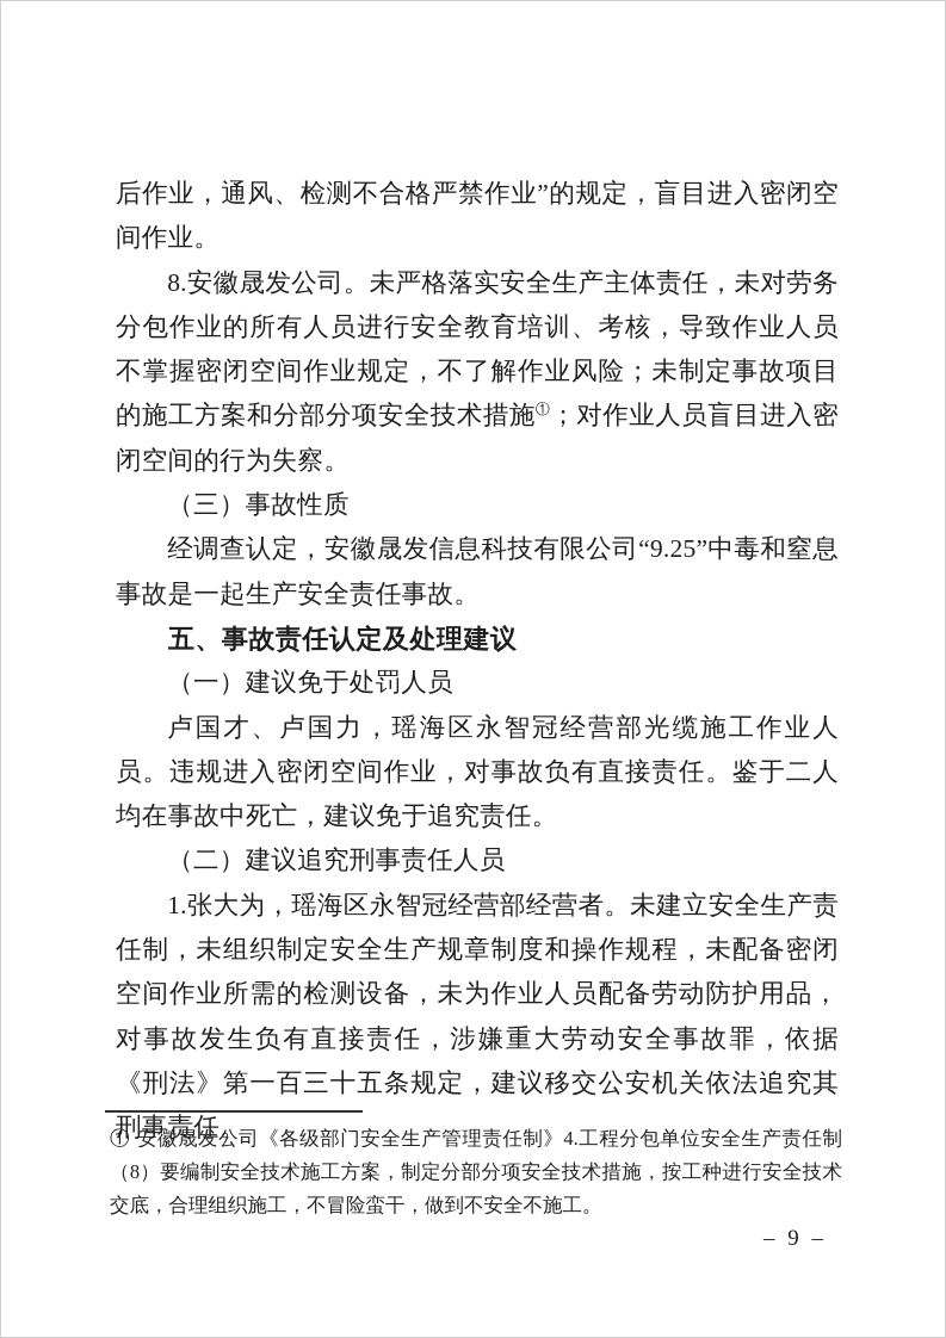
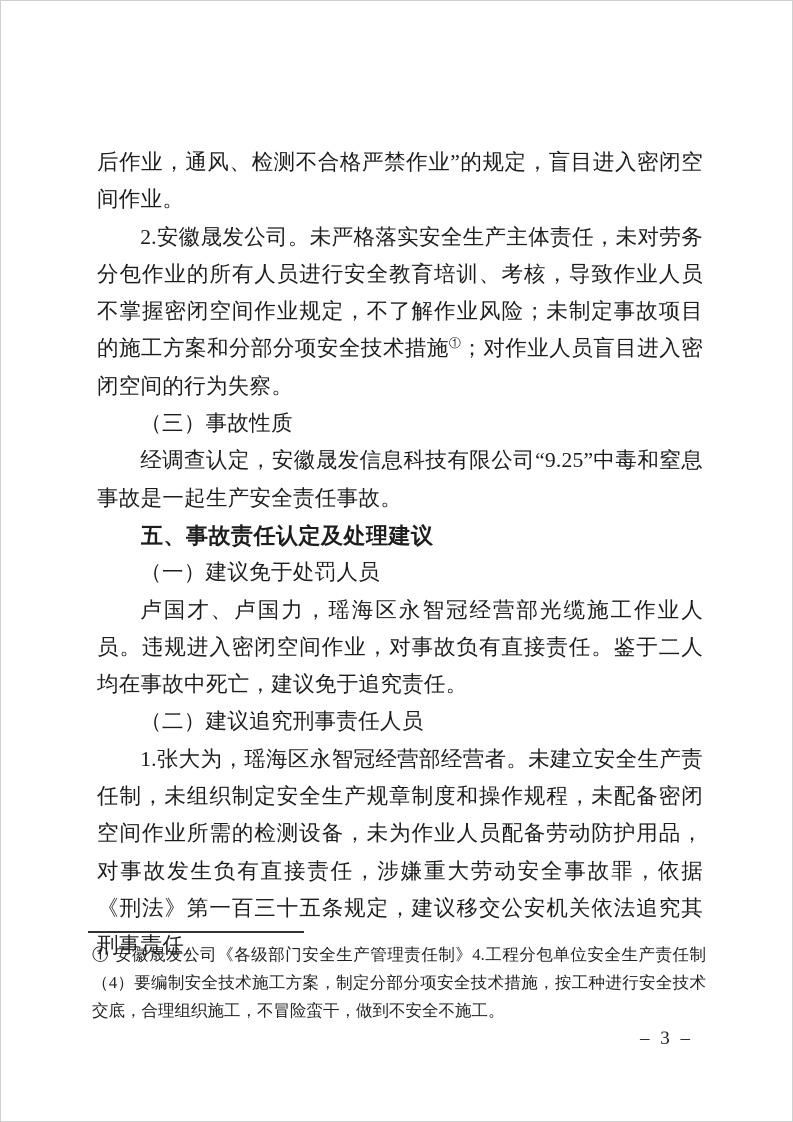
  后作业，通风、检测不合格严禁作业”的规定，盲目进入密闭空间作业。
- 8.安徽晟发公司。未严格落实安全生产主体责任，未对劳务分包作业的所有人员进行安全教育培训、考核，导致作业人员不掌握密闭空间作业规定，不了解作业风险；未制定事故项目的施工方案和分部分项安全技术措施①；对作业人员盲目进入密闭空间的行为失察。
+ 2.安徽晟发公司。未严格落实安全生产主体责任，未对劳务分包作业的所有人员进行安全教育培训、考核，导致作业人员不掌握密闭空间作业规定，不了解作业风险；未制定事故项目的施工方案和分部分项安全技术措施①；对作业人员盲目进入密闭空间的行为失察。
  （三）事故性质
  经调查认定，安徽晟发信息科技有限公司“9.25”中毒和窒息事故是一起生产安全责任事故。
  五、事故责任认定及处理建议
  （一）建议免于处罚人员
  卢国才、卢国力，瑶海区永智冠经营部光缆施工作业人员。违规进入密闭空间作业，对事故负有直接责任。鉴于二人均在事故中死亡，建议免于追究责任。
  （二）建议追究刑事责任人员
  1.张大为，瑶海区永智冠经营部经营者。未建立安全生产责任制，未组织制定安全生产规章制度和操作规程，未配备密闭空间作业所需的检测设备，未为作业人员配备劳动防护用品，对事故发生负有直接责任，涉嫌重大劳动安全事故罪，依据《刑法》第一百三十五条规定，建议移交公安机关依法追究其刑事责任。
- ① 安徽晟发公司《各级部门安全生产管理责任制》4.工程分包单位安全生产责任制（8）要编制安全技术施工方案，制定分部分项安全技术措施，按工种进行安全技术交底，合理组织施工，不冒险蛮干，做到不安全不施工。
+ ① 安徽晟发公司《各级部门安全生产管理责任制》4.工程分包单位安全生产责任制（4）要编制安全技术施工方案，制定分部分项安全技术措施，按工种进行安全技术交底，合理组织施工，不冒险蛮干，做到不安全不施工。
- – 9 –
+ – 3 –
